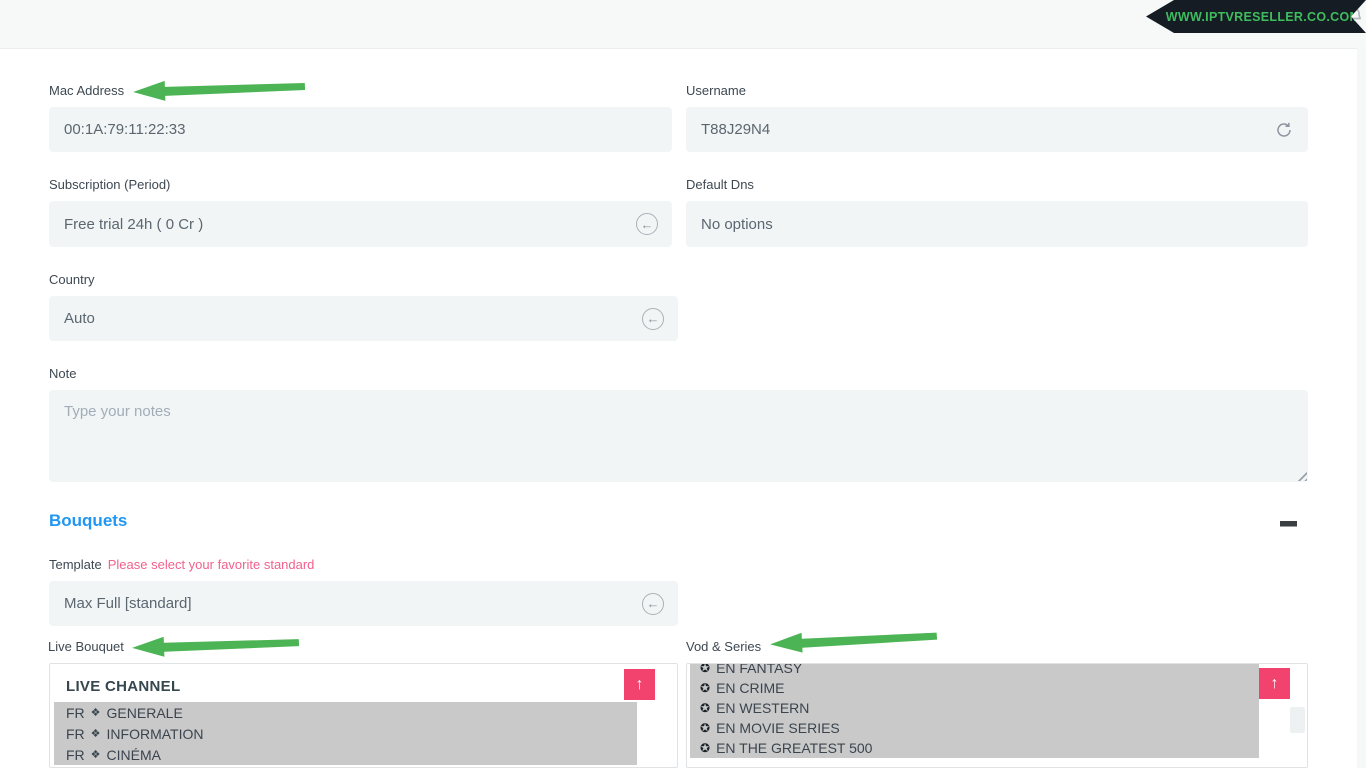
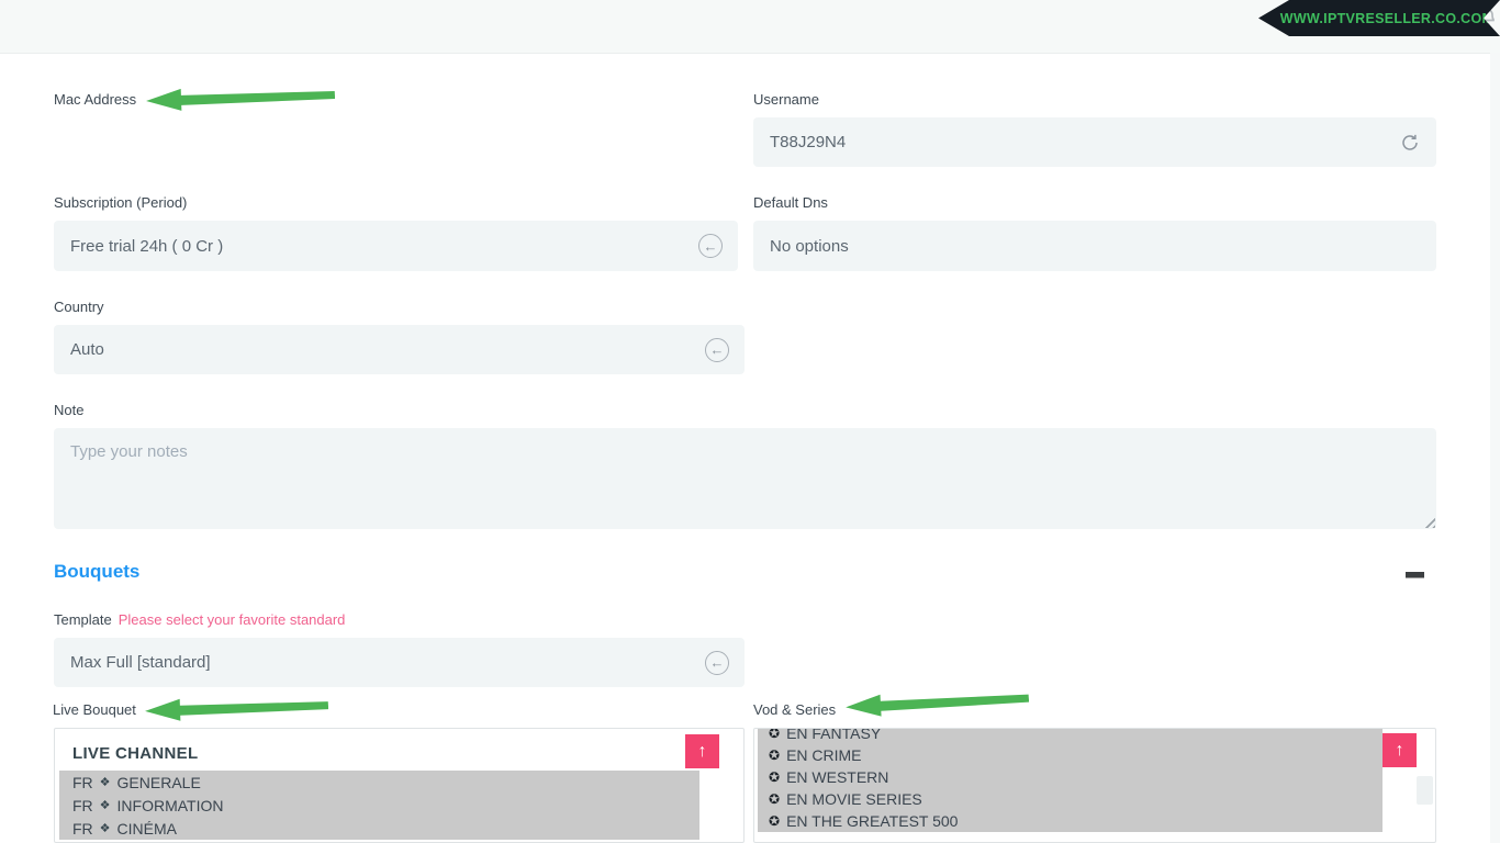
  WWW.IPTVRESELLER.CO.CO
  Mac Address
- 00:1A:79:11:22:33
  Username
  T88J29N4
  Subscription (Period)
  Free trial 24h ( 0 Cr )
  ←
  Default Dns
  No options
  Country
  Auto
  ←
  Note
  Type your notes
  Bouquets
  Template Please select your favorite standard
  Max Full [standard]
  ←
  Live Bouquet
  LIVE CHANNEL
  FR
  ❖
  GENERALE
  FR
  ❖
  INFORMATION
  FR
  ❖
  CINÉMA
  ↑
  Vod & Series
  ✪
  EN FANTASY
  ✪
  EN CRIME
  ✪
  EN WESTERN
  ✪
  EN MOVIE SERIES
  ✪
  EN THE GREATEST 500
  ↑
